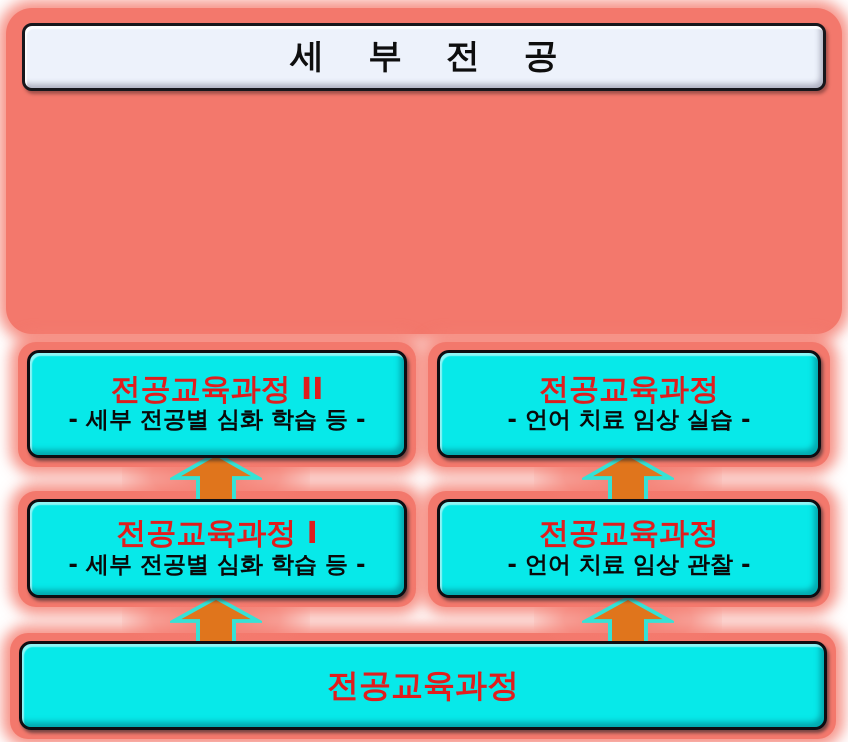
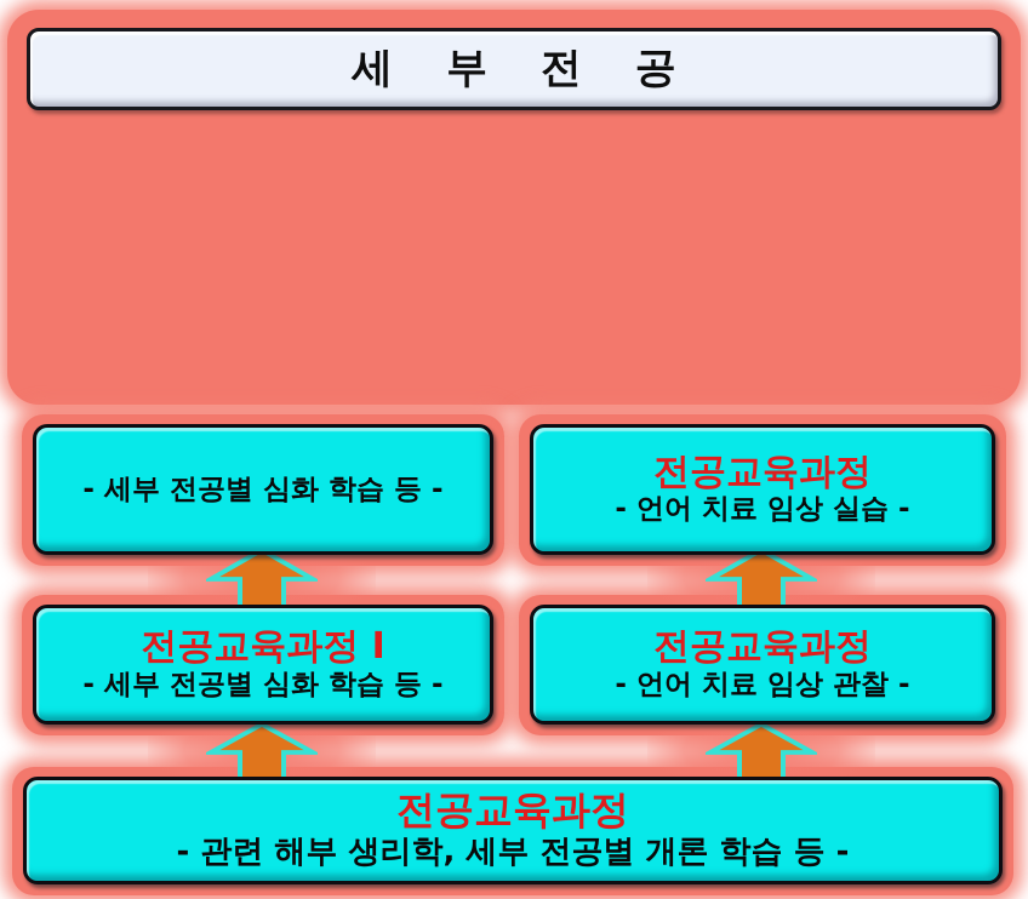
  세 부 전 공
- 전공교육과정 II
  - 세부 전공별 심화 학습 등 -
  전공교육과정
  - 언어 치료 임상 실습 -
  전공교육과정 I
  - 세부 전공별 심화 학습 등 -
  전공교육과정
  - 언어 치료 임상 관찰 -
  전공교육과정
+ - 관련 해부 생리학, 세부 전공별 개론 학습 등 -
